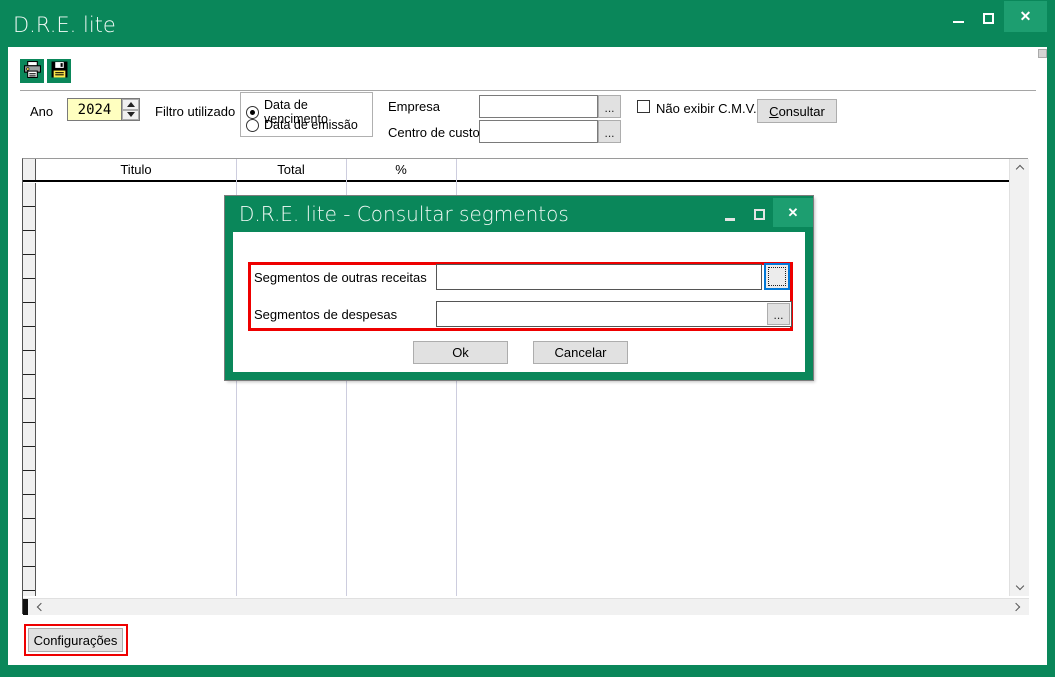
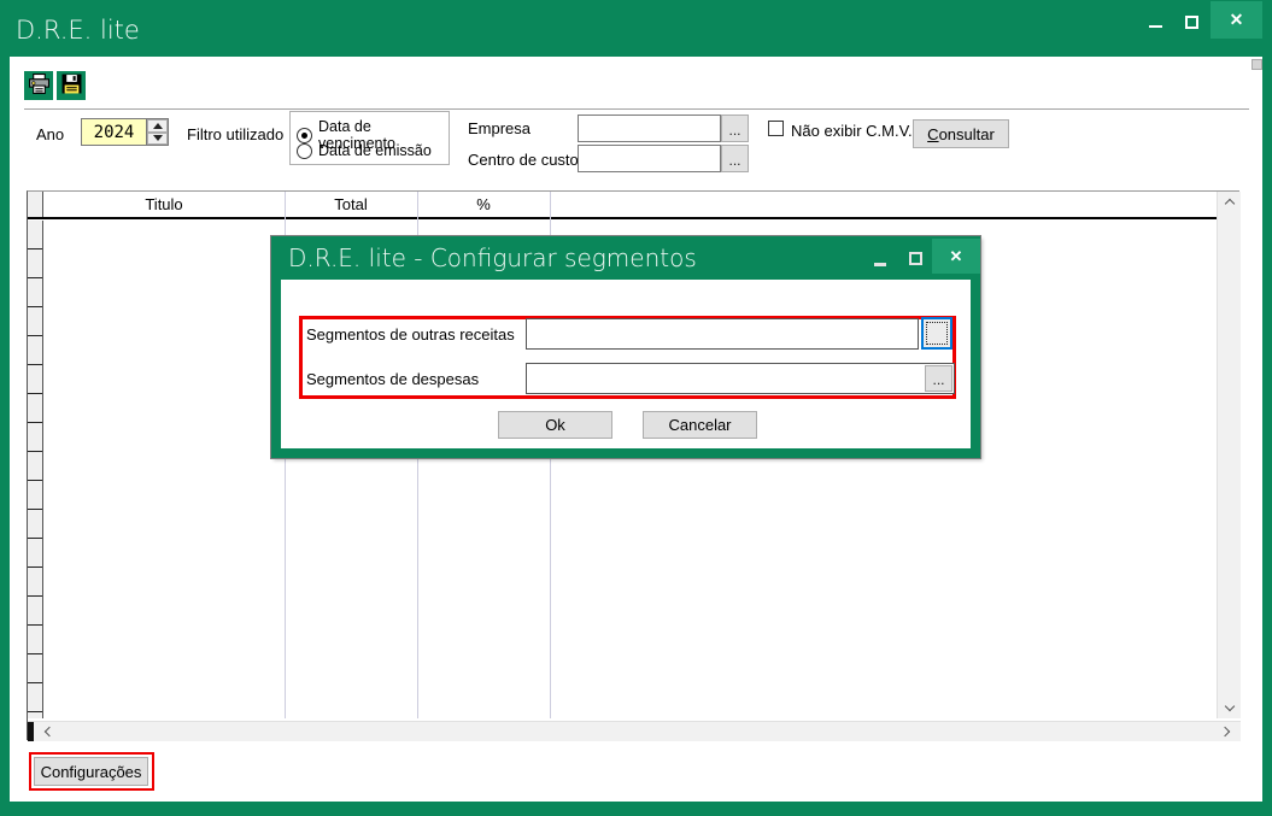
  D.R.E. lite
  ✕
  Ano
  2024
  Filtro utilizado
  Data de vencimento
  Data de emissão
  Empresa
  ...
  Centro de custo
  ...
  Não exibir C.M.V.
  Consultar
  Titulo
  Total
  %
  Configurações
- D.R.E. lite - Consultar segmentos
+ D.R.E. lite - Configurar segmentos
  ✕
  Segmentos de outras receitas
  Segmentos de despesas
  ...
  Ok
  Cancelar
